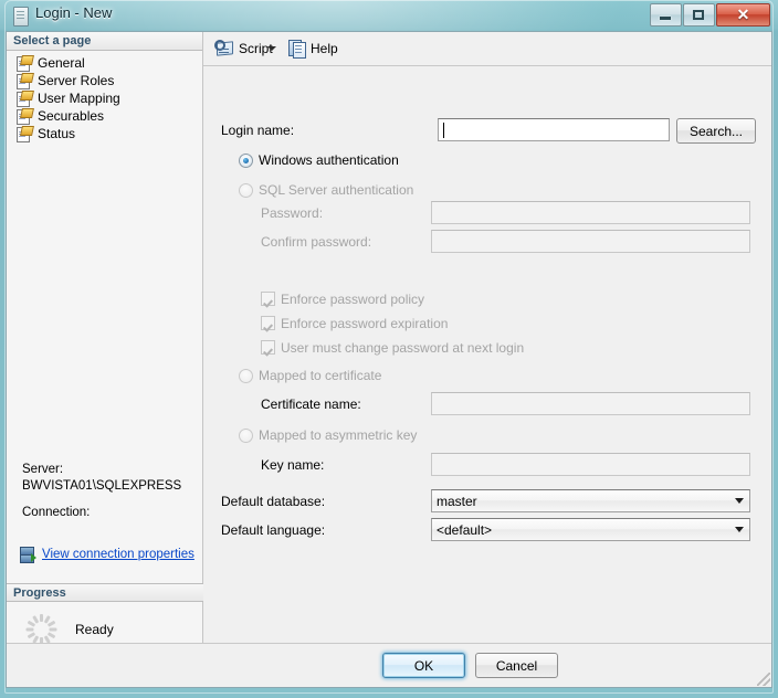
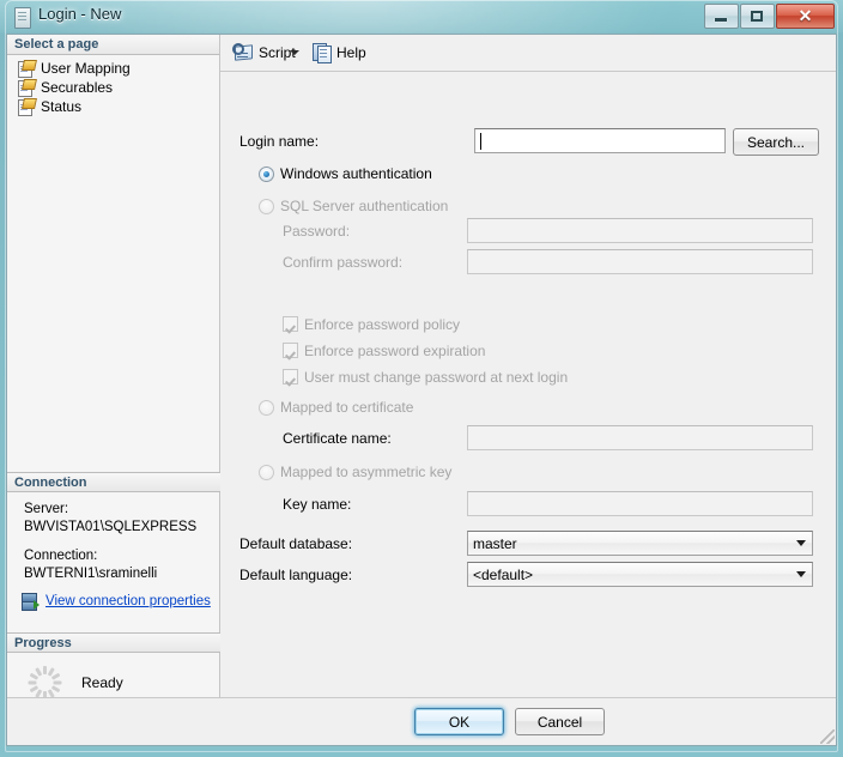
  Login - New
  ✕
  Select a page
- General
- Server Roles
  User Mapping
  Securables
  Status
+ Connection
  Server:
  BWVISTA01\SQLEXPRESS
  Connection:
+ BWTERNI1\sraminelli
  View connection properties
  Progress
  Ready
  Script
  Help
  Login name:
  Search...
  Windows authentication
  SQL Server authentication
  Password:
  Confirm password:
  Enforce password policy
  Enforce password expiration
  User must change password at next login
  Mapped to certificate
  Certificate name:
  Mapped to asymmetric key
  Key name:
  Default database:
  master
  Default language:
  <default>
  OK
  Cancel
